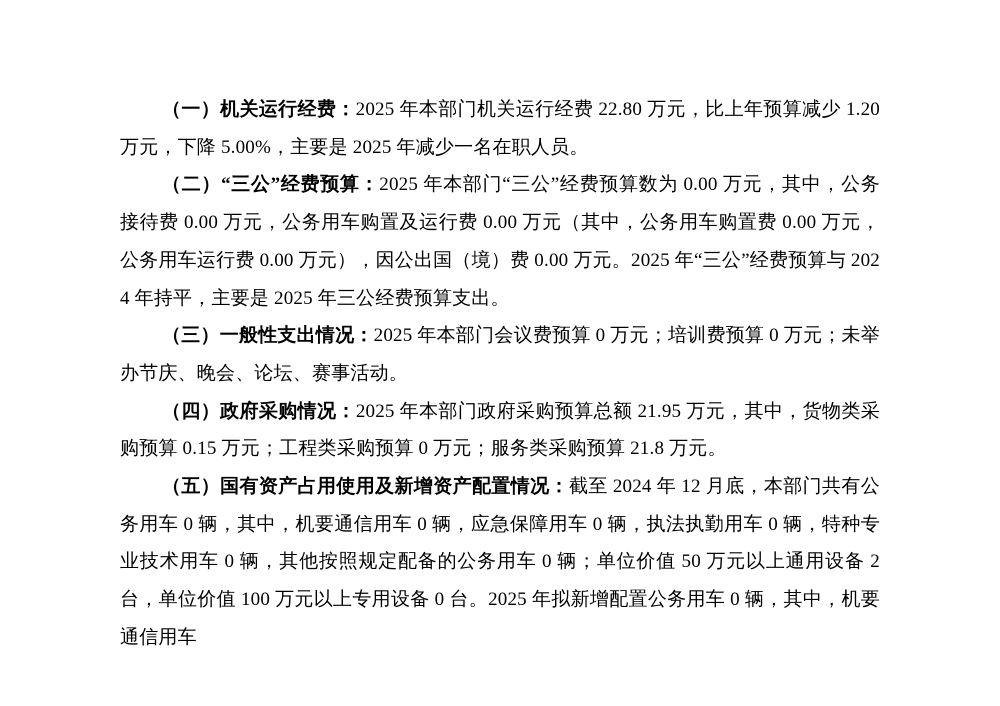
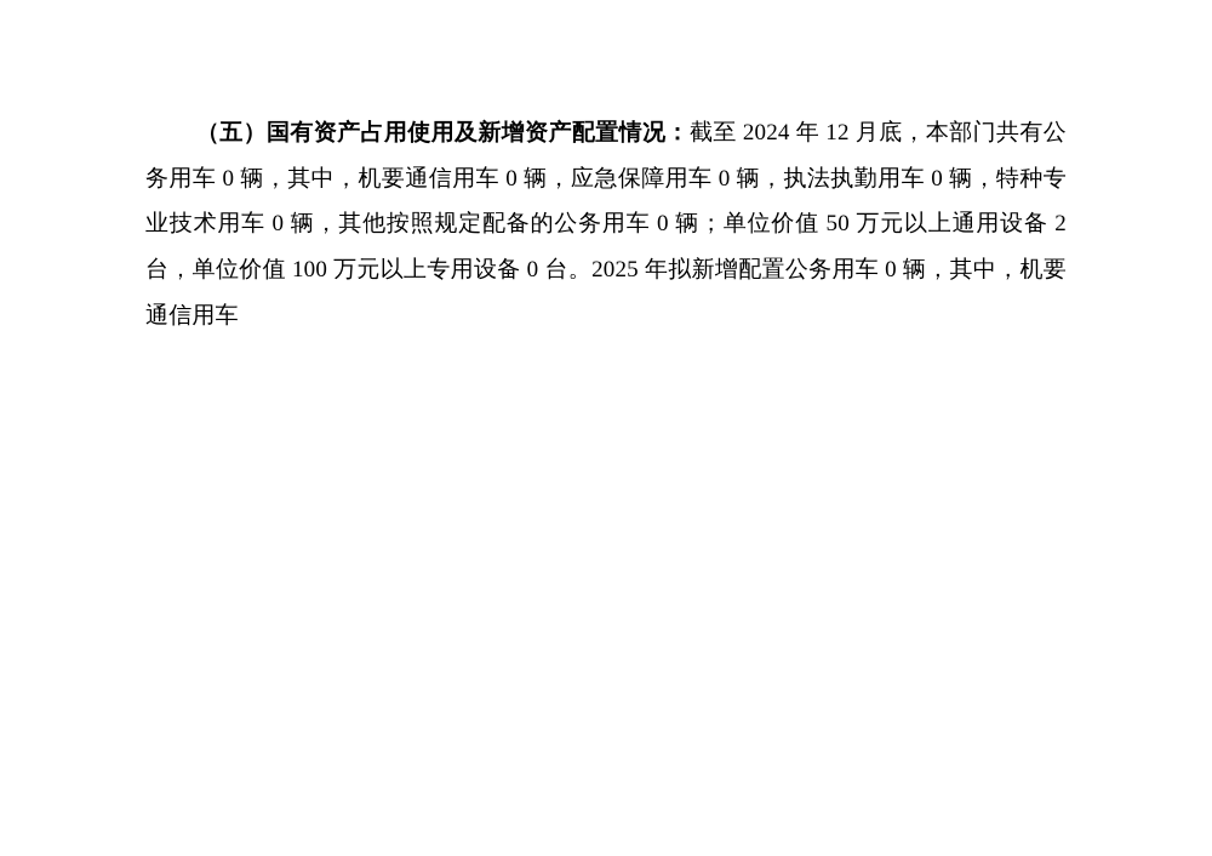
- （一）机关运行经费：2025 年本部门机关运行经费 22.80 万元，比上年预算减少 1.20 万元，下降 5.00%，主要是 2025 年减少一名在职人员。
- （二）“三公”经费预算：2025 年本部门“三公”经费预算数为 0.00 万元，其中，公务接待费 0.00 万元，公务用车购置及运行费 0.00 万元（其中，公务用车购置费 0.00 万元，公务用车运行费 0.00 万元），因公出国（境）费 0.00 万元。2025 年“三公”经费预算与 2024 年持平，主要是 2025 年三公经费预算支出。
- （三）一般性支出情况：2025 年本部门会议费预算 0 万元；培训费预算 0 万元；未举办节庆、晚会、论坛、赛事活动。
- （四）政府采购情况：2025 年本部门政府采购预算总额 21.95 万元，其中，货物类采购预算 0.15 万元；工程类采购预算 0 万元；服务类采购预算 21.8 万元。
  （五）国有资产占用使用及新增资产配置情况：截至 2024 年 12 月底，本部门共有公务用车 0 辆，其中，机要通信用车 0 辆，应急保障用车 0 辆，执法执勤用车 0 辆，特种专业技术用车 0 辆，其他按照规定配备的公务用车 0 辆；单位价值 50 万元以上通用设备 2 台，单位价值 100 万元以上专用设备 0 台。2025 年拟新增配置公务用车 0 辆，其中，机要通信用车
